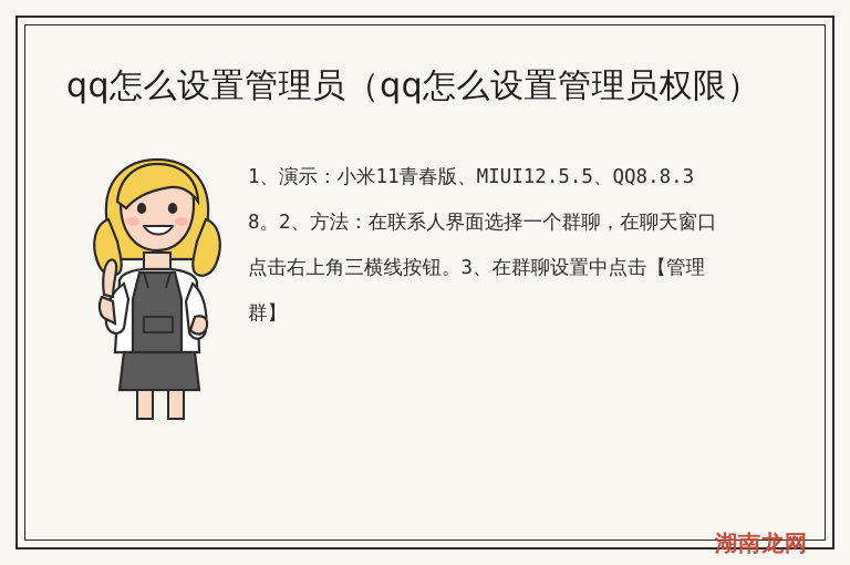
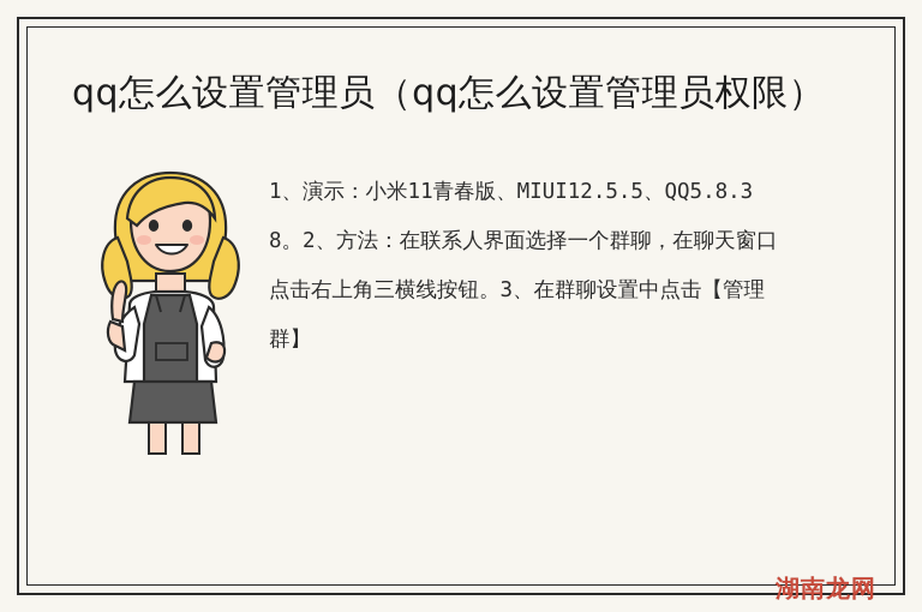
  qq怎么设置管理员（qq怎么设置管理员权限）
- 1、演示：小米11青春版、MIUI12.5.5、QQ8.8.38。2、方法：在联系人界面选择一个群聊，在聊天窗口点击右上角三横线按钮。3、在群聊设置中点击【管理群】
+ 1、演示：小米11青春版、MIUI12.5.5、QQ5.8.38。2、方法：在联系人界面选择一个群聊，在聊天窗口点击右上角三横线按钮。3、在群聊设置中点击【管理群】
  湖南龙网
